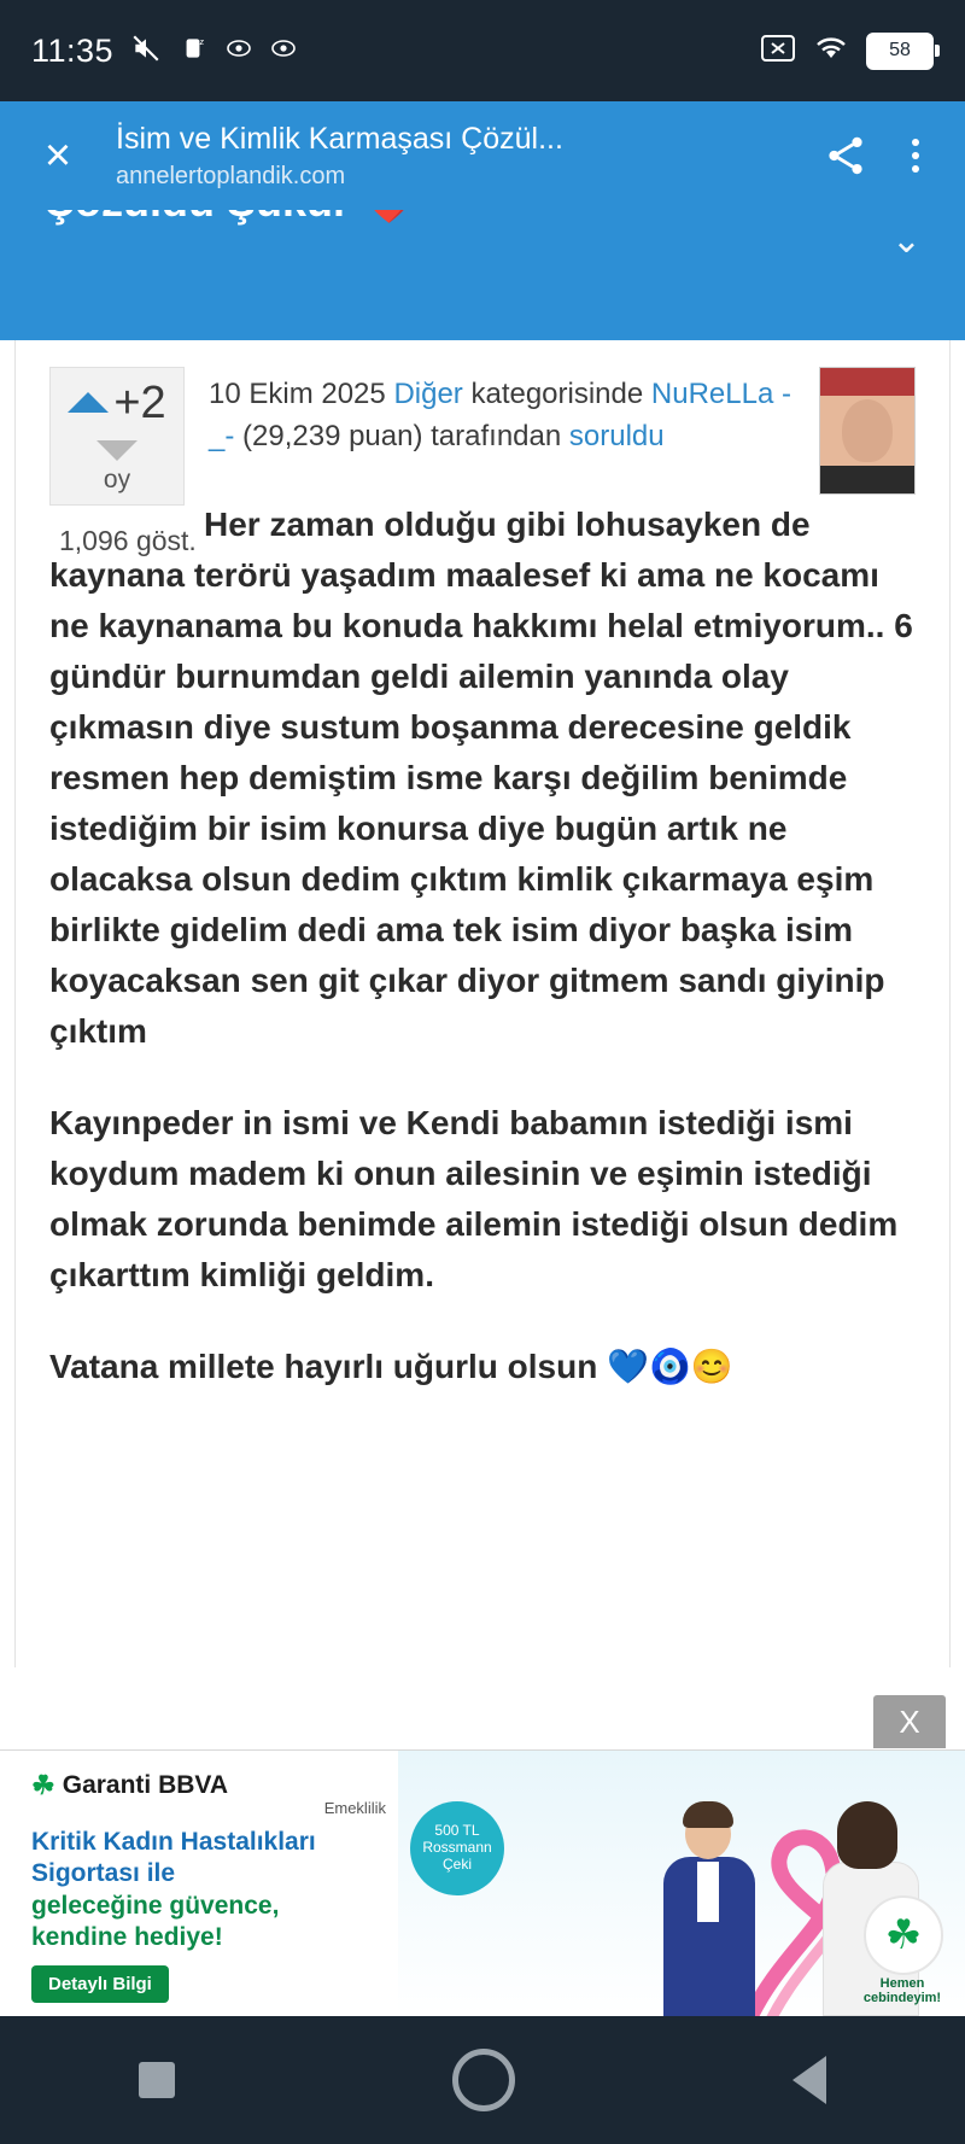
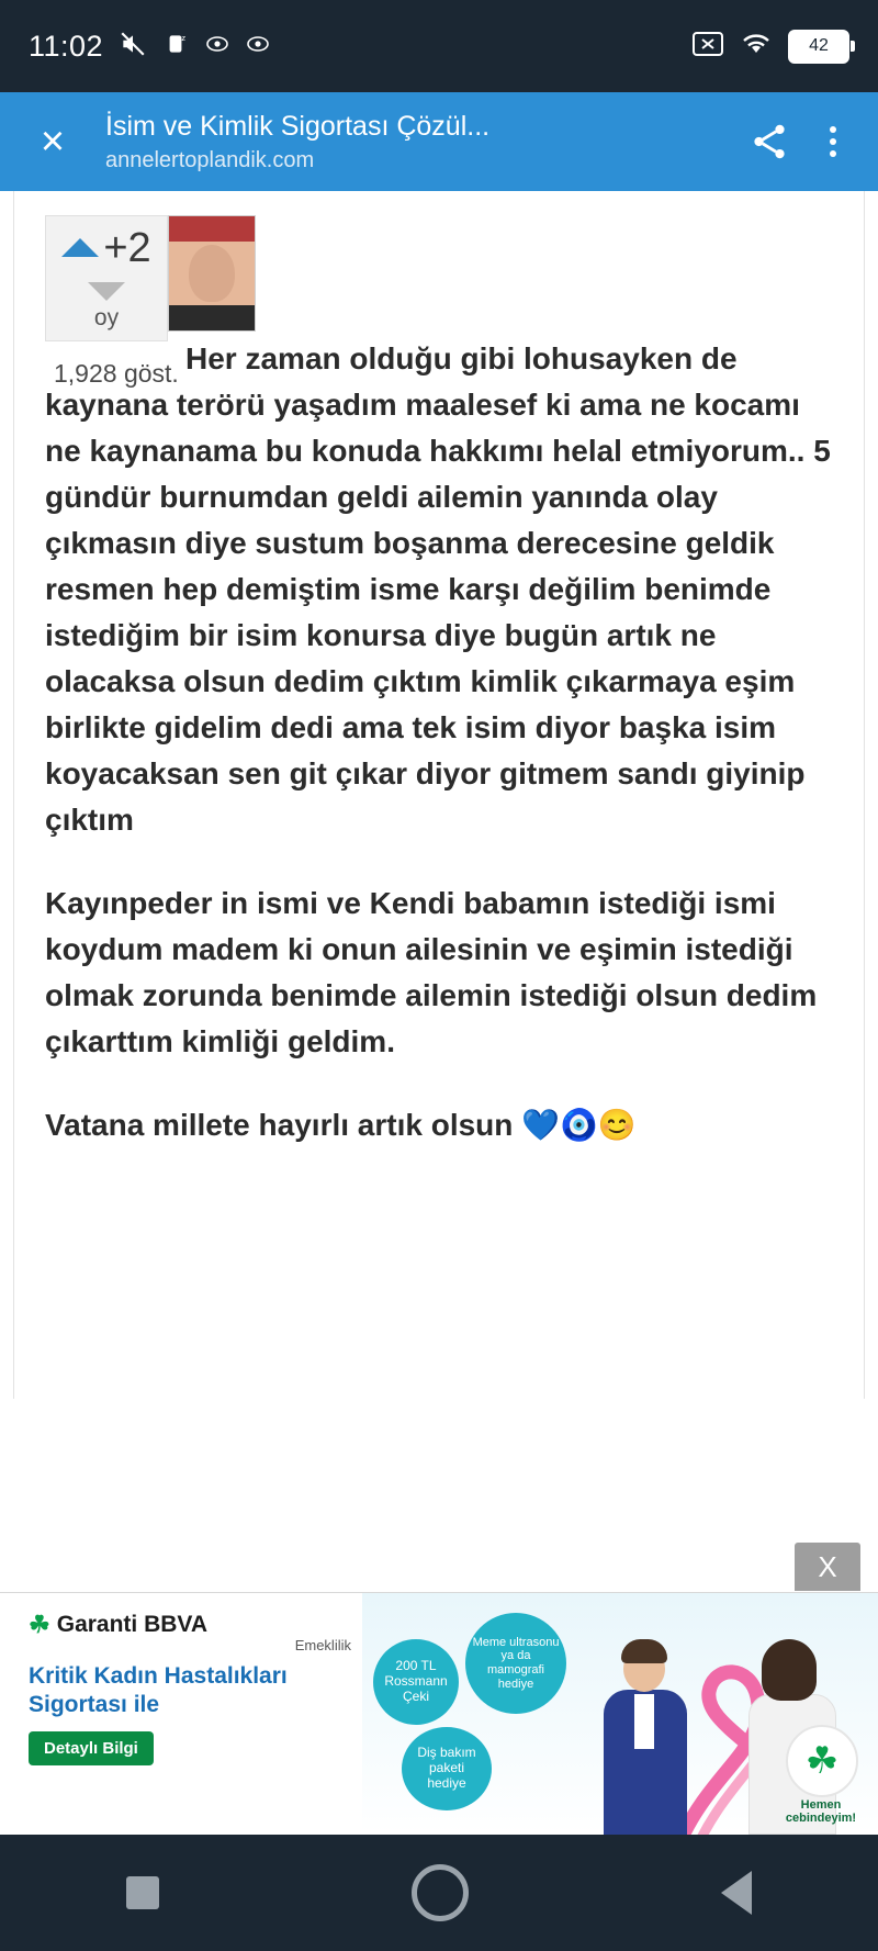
- 11:35
+ 11:02
  z
- 58
+ 42
  ×
- İsim ve Kimlik Karmaşası Çözül...
+ İsim ve Kimlik Sigortası Çözül...
  annelertoplandik.com
- ⌄
  +2
  oy
- 10 Ekim 2025 Diğer kategorisinde NuReLLa -_- (29,239 puan) tarafından soruldu
- 1,096 göst.
+ 1,928 göst.
- Her zaman olduğu gibi lohusayken de kaynana terörü yaşadım maalesef ki ama ne kocamı ne kaynanama bu konuda hakkımı helal etmiyorum.. 6 gündür burnumdan geldi ailemin yanında olay çıkmasın diye sustum boşanma derecesine geldik resmen hep demiştim isme karşı değilim benimde istediğim bir isim konursa diye bugün artık ne olacaksa olsun dedim çıktım kimlik çıkarmaya eşim birlikte gidelim dedi ama tek isim diyor başka isim koyacaksan sen git çıkar diyor gitmem sandı giyinip çıktım
+ Her zaman olduğu gibi lohusayken de kaynana terörü yaşadım maalesef ki ama ne kocamı ne kaynanama bu konuda hakkımı helal etmiyorum.. 5 gündür burnumdan geldi ailemin yanında olay çıkmasın diye sustum boşanma derecesine geldik resmen hep demiştim isme karşı değilim benimde istediğim bir isim konursa diye bugün artık ne olacaksa olsun dedim çıktım kimlik çıkarmaya eşim birlikte gidelim dedi ama tek isim diyor başka isim koyacaksan sen git çıkar diyor gitmem sandı giyinip çıktım
  Kayınpeder in ismi ve Kendi babamın istediği ismi koydum madem ki onun ailesinin ve eşimin istediği olmak zorunda benimde ailemin istediği olsun dedim çıkarttım kimliği geldim.
- Vatana millete hayırlı uğurlu olsun 💙🧿😊
+ Vatana millete hayırlı artık olsun 💙🧿😊
  X
  ☘
  Garanti BBVA
  Emeklilik
  Kritik Kadın Hastalıkları
  Sigortası ile
- geleceğine güvence,
- kendine hediye!
  Detaylı Bilgi
- 500 TL Rossmann Çeki
+ 200 TL Rossmann Çeki
+ Meme ultrasonu ya da mamografi hediye
+ Diş bakım paketi hediye
  ☘
  Hemen cebindeyim!
